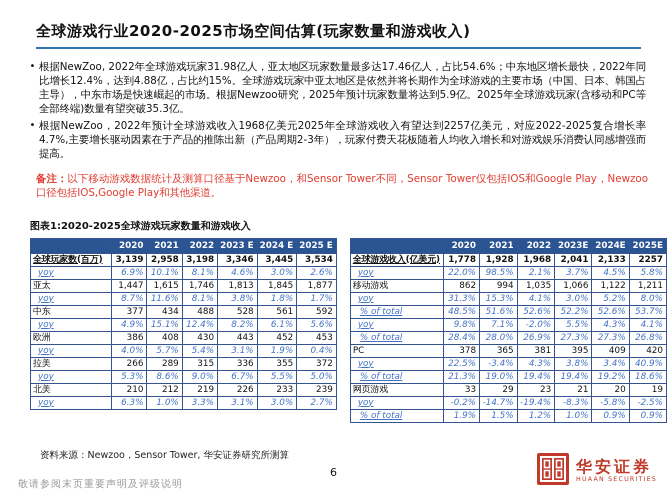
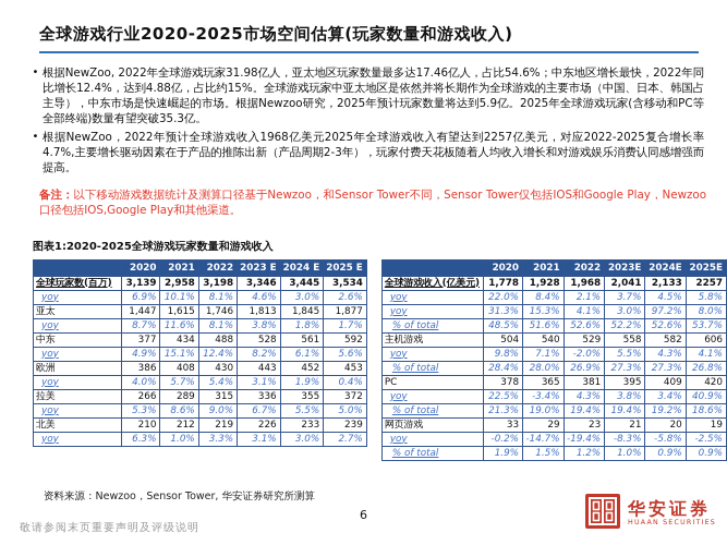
  全球游戏行业2020-2025市场空间估算(玩家数量和游戏收入)
  •
  根据NewZoo, 2022年全球游戏玩家31.98亿人，亚太地区玩家数量最多达17.46亿人，占比54.6%；中东地区增长最快，2022年同比增长12.4%，达到4.88亿，占比约15%。全球游戏玩家中亚太地区是依然并将长期作为全球游戏的主要市场（中国、日本、韩国占主导），中东市场是快速崛起的市场。根据Newzoo研究，2025年预计玩家数量将达到5.9亿。2025年全球游戏玩家(含移动和PC等全部终端)数量有望突破35.3亿。
  •
  根据NewZoo，2022年预计全球游戏收入1968亿美元2025年全球游戏收入有望达到2257亿美元，对应2022-2025复合增长率4.7%,主要增长驱动因素在于产品的推陈出新（产品周期2-3年），玩家付费天花板随着人均收入增长和对游戏娱乐消费认同感增强而提高。
  备注：以下移动游戏数据统计及测算口径基于Newzoo，和Sensor Tower不同，Sensor Tower仅包括IOS和Google Play，Newzoo口径包括IOS,Google Play和其他渠道。
  图表1:2020-2025全球游戏玩家数量和游戏收入
  	2020	2021	2022	2023 E	2024 E	2025 E
  全球玩家数(百万)	3,139	2,958	3,198	3,346	3,445	3,534
  yoy	6.9%	10.1%	8.1%	4.6%	3.0%	2.6%
  亚太	1,447	1,615	1,746	1,813	1,845	1,877
  yoy	8.7%	11.6%	8.1%	3.8%	1.8%	1.7%
  中东	377	434	488	528	561	592
  yoy	4.9%	15.1%	12.4%	8.2%	6.1%	5.6%
  欧洲	386	408	430	443	452	453
  yoy	4.0%	5.7%	5.4%	3.1%	1.9%	0.4%
  拉美	266	289	315	336	355	372
  yoy	5.3%	8.6%	9.0%	6.7%	5.5%	5.0%
  北美	210	212	219	226	233	239
  yoy	6.3%	1.0%	3.3%	3.1%	3.0%	2.7%
  	2020	2021	2022	2023E	2024E	2025E
  全球游戏收入(亿美元)	1,778	1,928	1,968	2,041	2,133	2257
- yoy	22.0%	98.5%	2.1%	3.7%	4.5%	5.8%
+ yoy	22.0%	8.4%	2.1%	3.7%	4.5%	5.8%
- 移动游戏	862	994	1,035	1,066	1,122	1,211
- yoy	31.3%	15.3%	4.1%	3.0%	5.2%	8.0%
+ yoy	31.3%	15.3%	4.1%	3.0%	97.2%	8.0%
  % of total	48.5%	51.6%	52.6%	52.2%	52.6%	53.7%
+ 主机游戏	504	540	529	558	582	606
  yoy	9.8%	7.1%	-2.0%	5.5%	4.3%	4.1%
  % of total	28.4%	28.0%	26.9%	27.3%	27.3%	26.8%
  PC	378	365	381	395	409	420
  yoy	22.5%	-3.4%	4.3%	3.8%	3.4%	40.9%
  % of total	21.3%	19.0%	19.4%	19.4%	19.2%	18.6%
  网页游戏	33	29	23	21	20	19
  yoy	-0.2%	-14.7%	-19.4%	-8.3%	-5.8%	-2.5%
  % of total	1.9%	1.5%	1.2%	1.0%	0.9%	0.9%
  资料来源：Newzoo，Sensor Tower, 华安证券研究所测算
  6
  敬请参阅末页重要声明及评级说明
  华安证券
